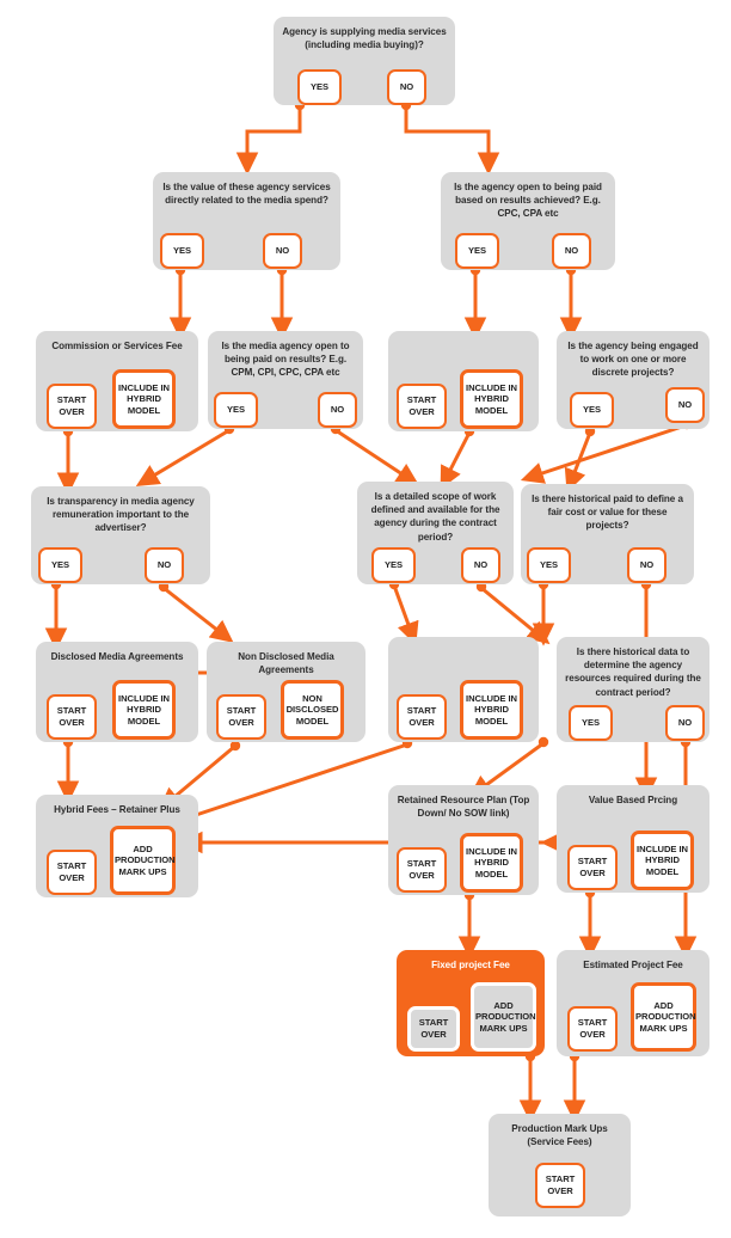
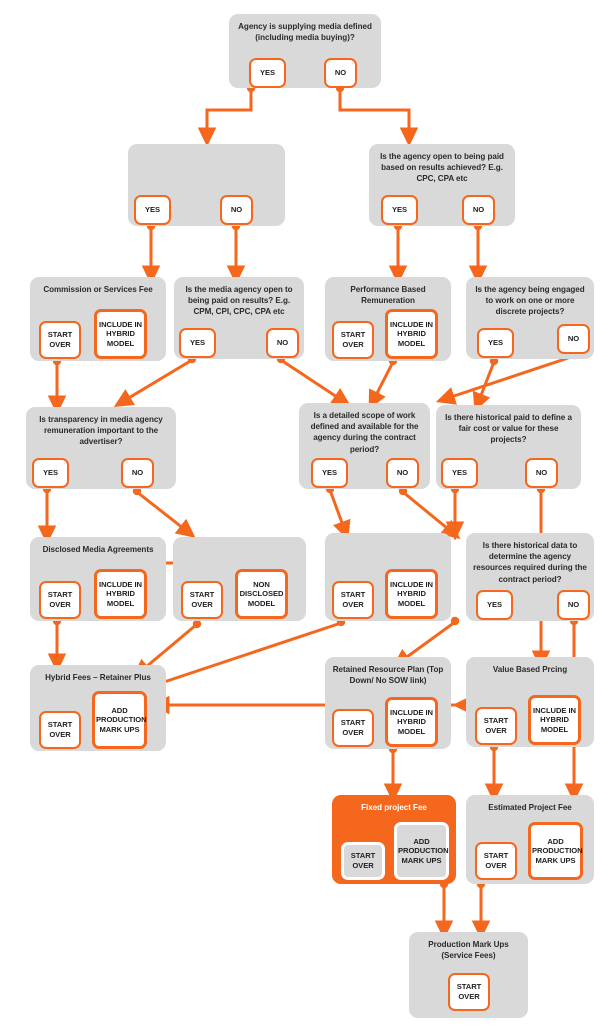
- Agency is supplying media services (including media buying)?
+ Agency is supplying media defined (including media buying)?
  YES
  NO
- Is the value of these agency services directly related to the media spend?
  YES
  NO
  Is the agency open to being paid based on results achieved? E.g. CPC, CPA etc
  YES
  NO
  Commission or Services Fee
  START OVER
  INCLUDE IN HYBRID MODEL
  Is the media agency open to being paid on results? E.g. CPM, CPI, CPC, CPA etc
  YES
  NO
+ Performance Based Remuneration
  START OVER
  INCLUDE IN HYBRID MODEL
  Is the agency being engaged to work on one or more discrete projects?
  YES
  NO
  Is transparency in media agency remuneration important to the advertiser?
  YES
  NO
  Is a detailed scope of work defined and available for the agency during the contract period?
  YES
  NO
  Is there historical paid to define a fair cost or value for these projects?
  YES
  NO
  Disclosed Media Agreements
  START OVER
  INCLUDE IN HYBRID MODEL
- Non Disclosed Media Agreements
  START OVER
  NON DISCLOSED MODEL
  START OVER
  INCLUDE IN HYBRID MODEL
  Is there historical data to determine the agency resources required during the contract period?
  YES
  NO
  Hybrid Fees – Retainer Plus
  START OVER
  ADD PRODUCTION MARK UPS
  Retained Resource Plan (Top Down/ No SOW link)
  START OVER
  INCLUDE IN HYBRID MODEL
  Value Based Prcing
  START OVER
  INCLUDE IN HYBRID MODEL
  Fixed project Fee
  START OVER
  ADD PRODUCTION MARK UPS
  Estimated Project Fee
  START OVER
  ADD PRODUCTION MARK UPS
  Production Mark Ups (Service Fees)
  START OVER
